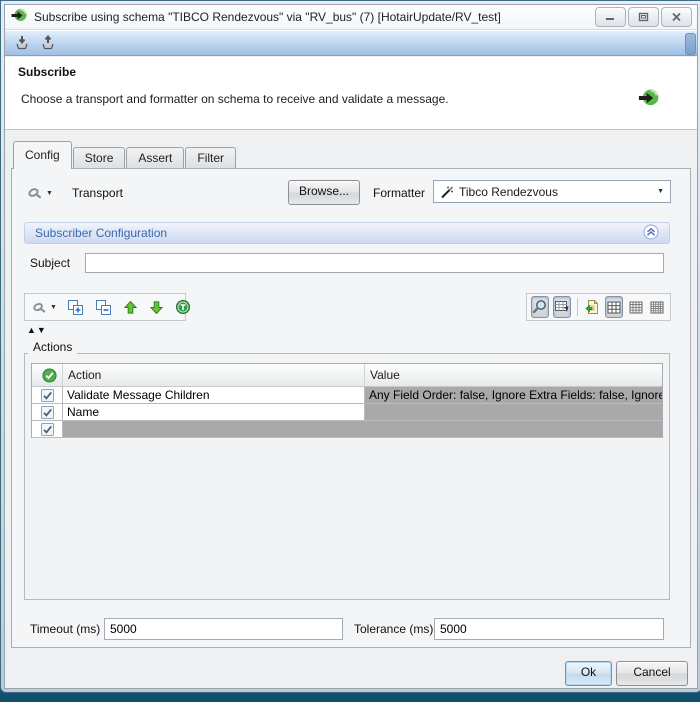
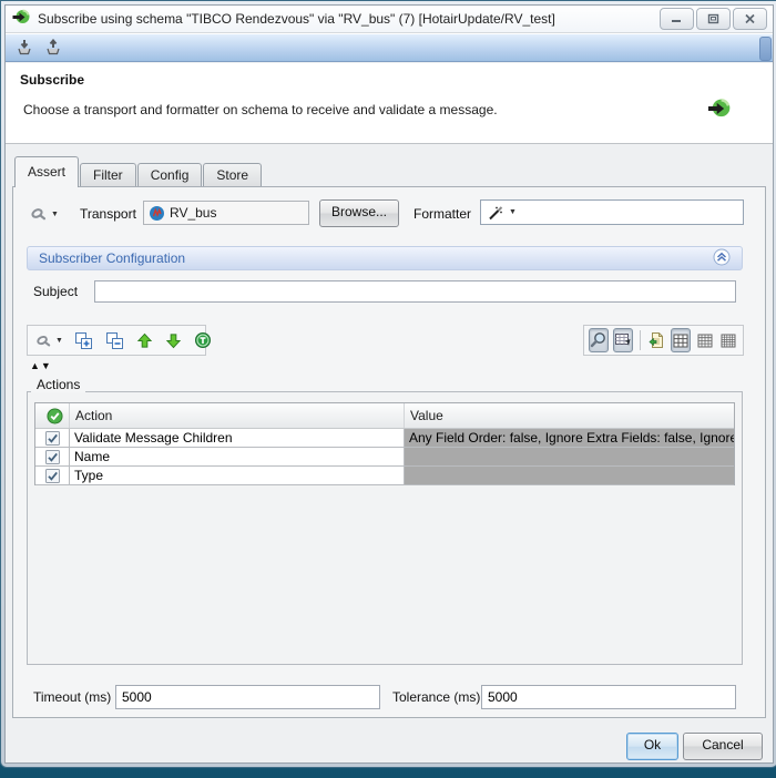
  Subscribe using schema "TIBCO Rendezvous" via "RV_bus" (7) [HotairUpdate/RV_test]
  Subscribe
  Choose a transport and formatter on schema to receive and validate a message.
- Config
+ Assert
- Store
+ Filter
- Assert
+ Config
- Filter
+ Store
  Transport
+ RV_bus
  Browse...
  Formatter
- Tibco Rendezvous
  Subscriber Configuration
  Subject
  ▲▼
  Actions
  Action
  Value
  Validate Message Children
  Any Field Order: false, Ignore Extra Fields: false, Ignore
  Name
+ Type
  Timeout (ms)
  5000
  Tolerance (ms)
  5000
  Ok
  Cancel
